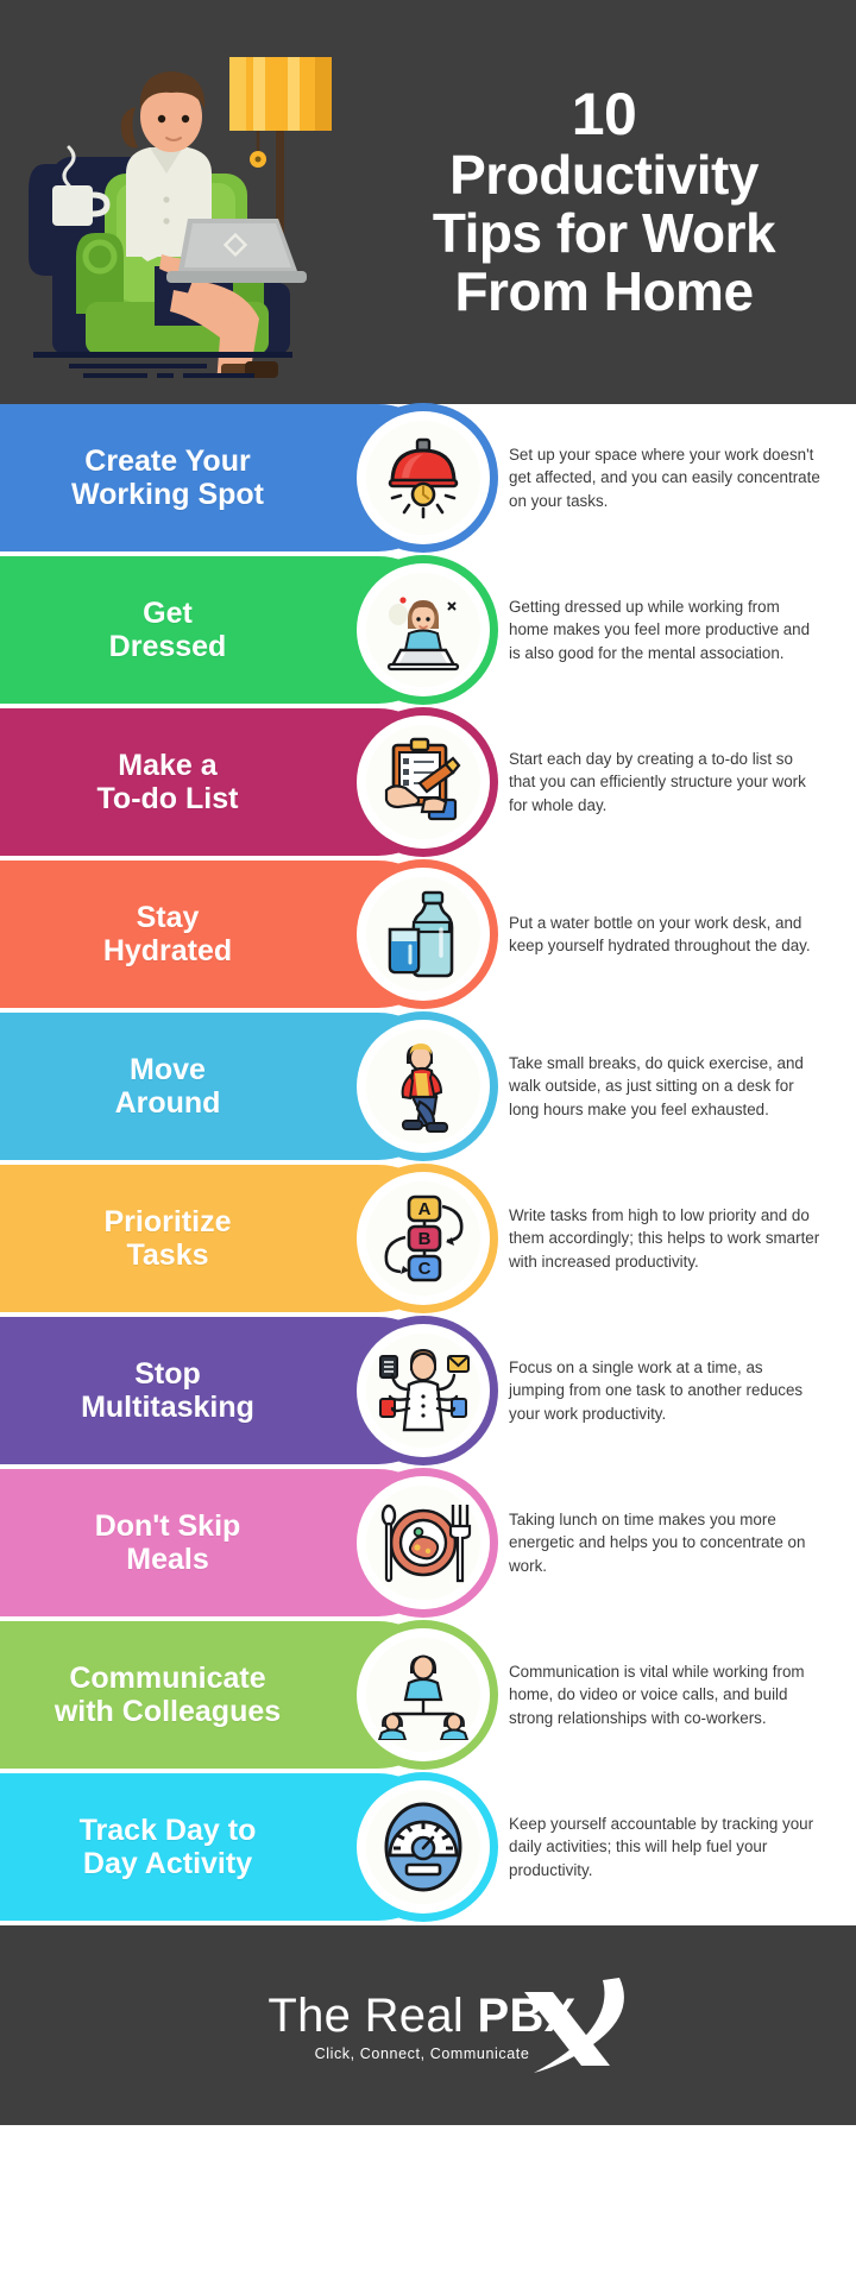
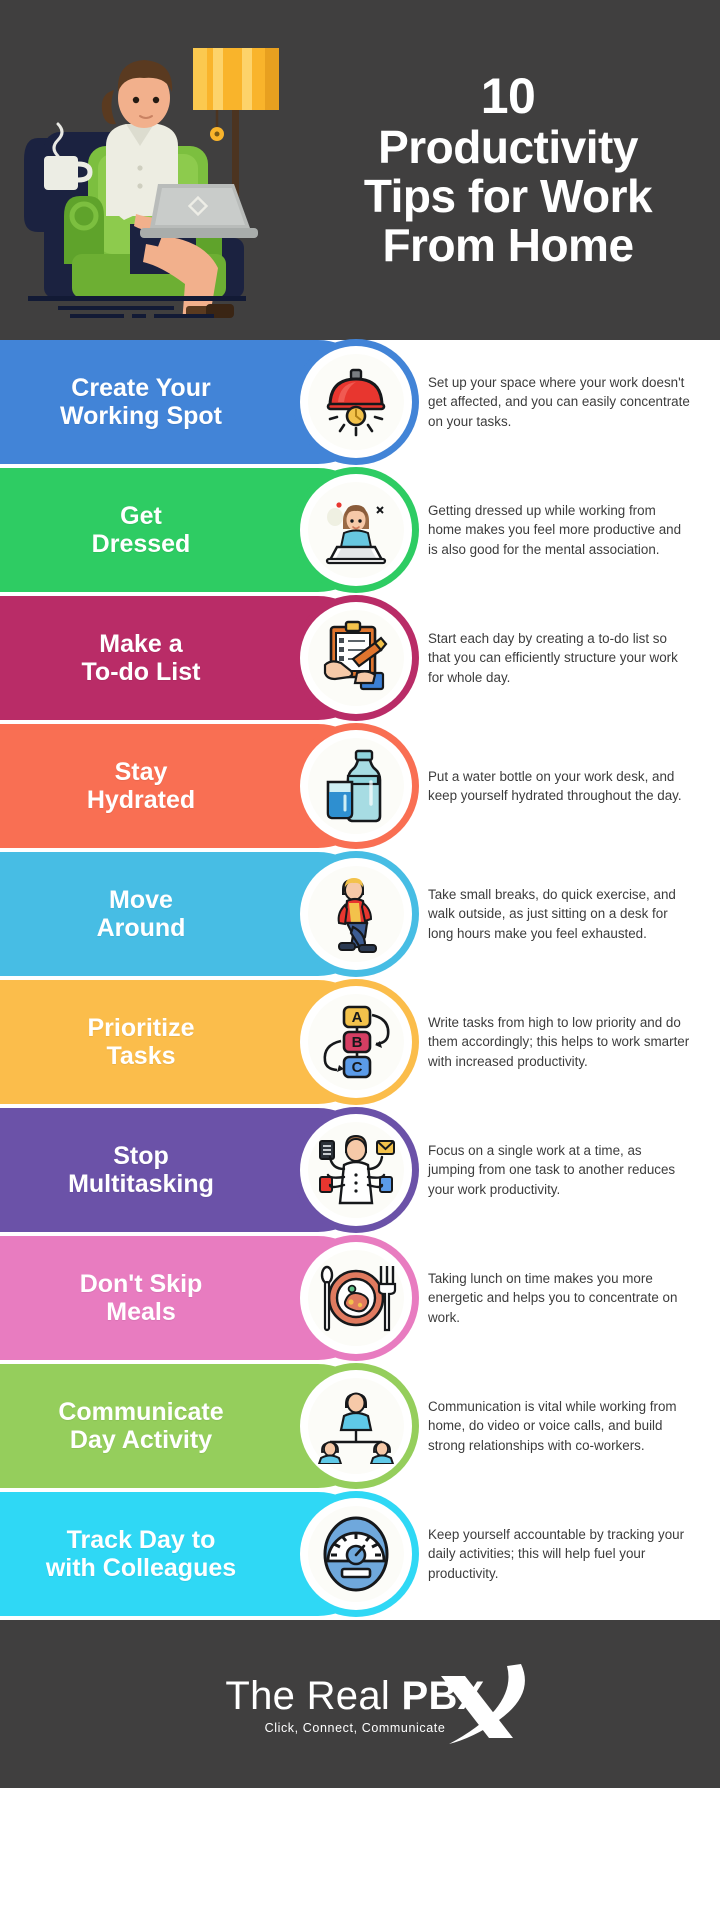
  10
  Productivity
  Tips for Work
  From Home
  Create Your
  Working Spot
  Set up your space where your work doesn't get affected, and you can easily concentrate on your tasks.
  Get
  Dressed
  Getting dressed up while working from home makes you feel more productive and is also good for the mental association.
  Make a
  To-do List
  Start each day by creating a to-do list so that you can efficiently structure your work for whole day.
  Stay
  Hydrated
  Put a water bottle on your work desk, and keep yourself hydrated throughout the day.
  Move
  Around
  Take small breaks, do quick exercise, and walk outside, as just sitting on a desk for long hours make you feel exhausted.
  Prioritize
  Tasks
  A
  B
  C
  Write tasks from high to low priority and do them accordingly; this helps to work smarter with increased productivity.
  Stop
  Multitasking
  Focus on a single work at a time, as jumping from one task to another reduces your work productivity.
  Don't Skip
  Meals
  Taking lunch on time makes you more energetic and helps you to concentrate on work.
  Communicate
- with Colleagues
+ Day Activity
  Communication is vital while working from home, do video or voice calls, and build strong relationships with co-workers.
  Track Day to
- Day Activity
+ with Colleagues
  Keep yourself accountable by tracking your daily activities; this will help fuel your productivity.
  The Real PBX
  Click, Connect, Communicate
